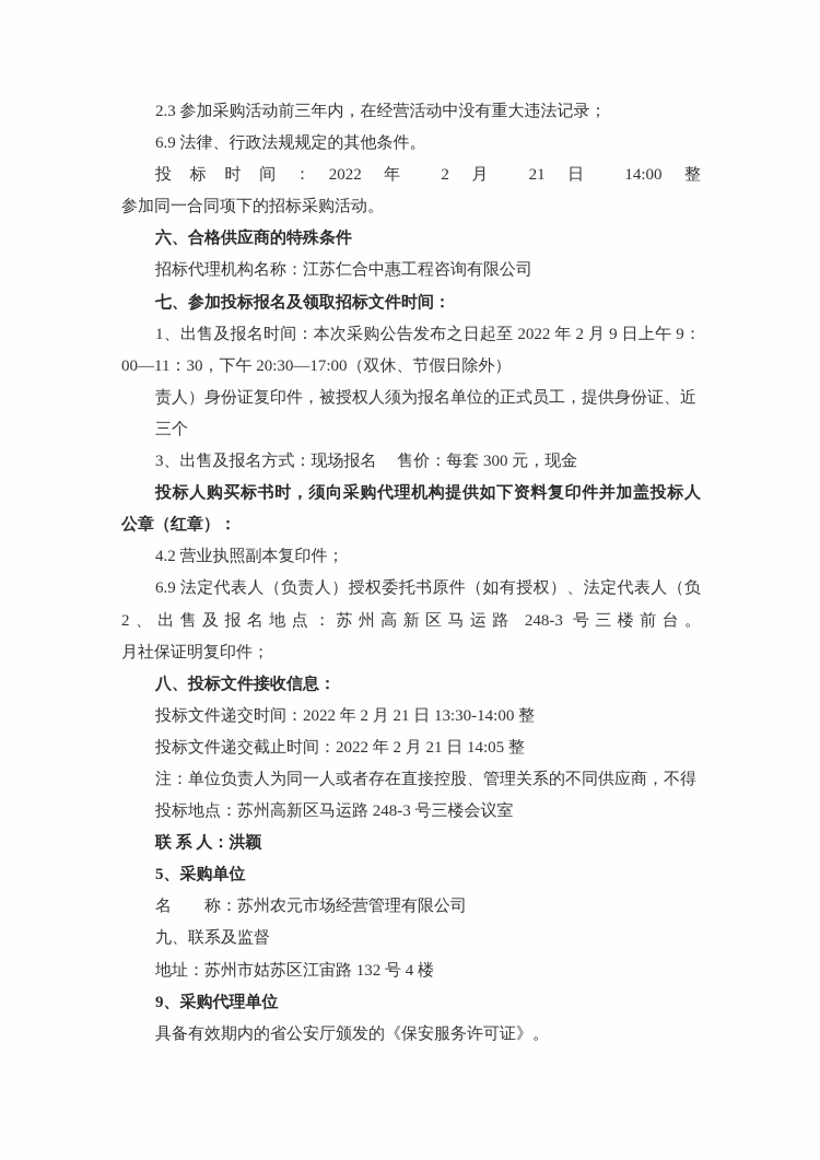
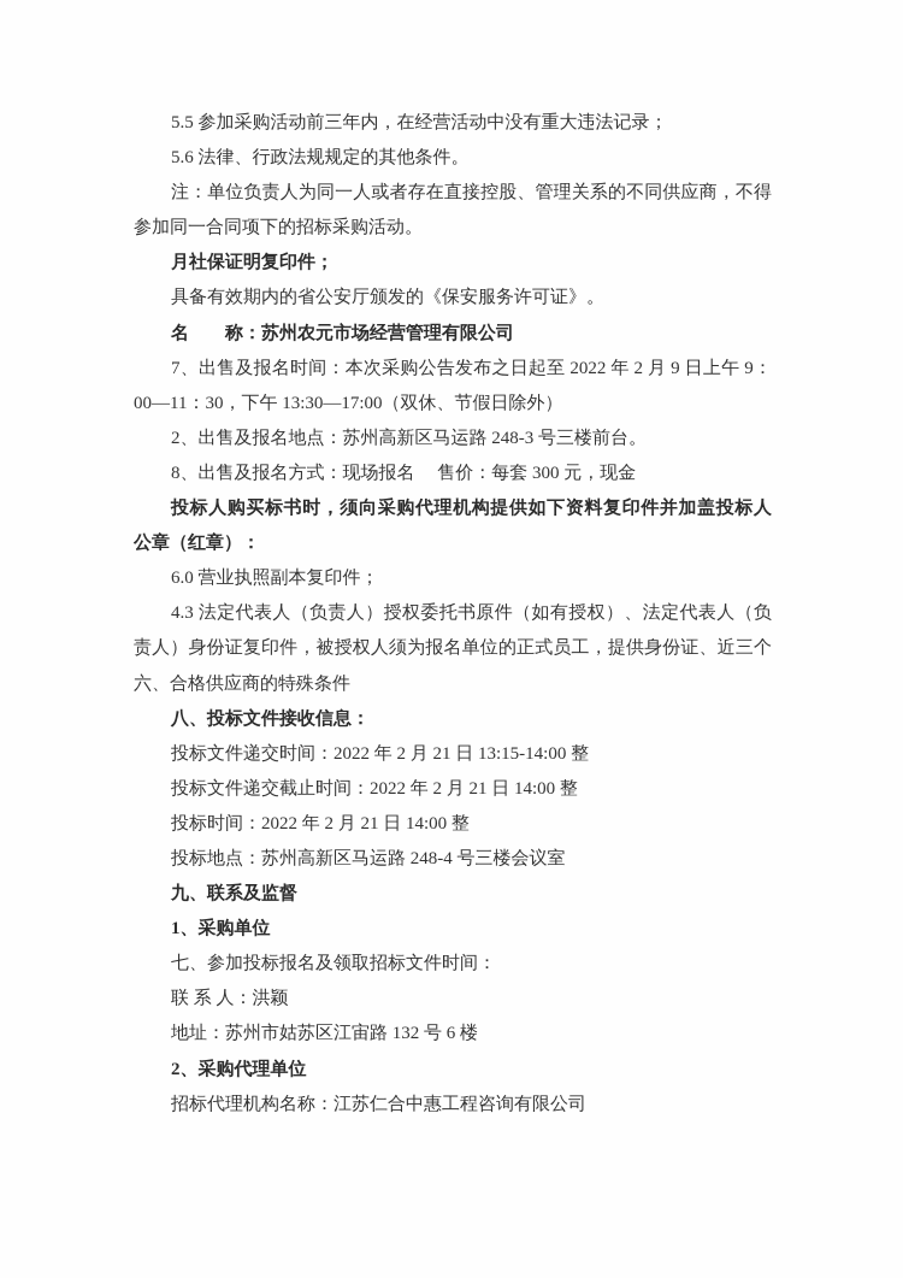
- 2.3 参加采购活动前三年内，在经营活动中没有重大违法记录；
+ 5.5 参加采购活动前三年内，在经营活动中没有重大违法记录；
- 6.9 法律、行政法规规定的其他条件。
+ 5.6 法律、行政法规规定的其他条件。
- 投标时间：2022 年 2 月 21 日 14:00 整
+ 注：单位负责人为同一人或者存在直接控股、管理关系的不同供应商，不得
  参加同一合同项下的招标采购活动。
- 六、合格供应商的特殊条件
+ 月社保证明复印件；
- 招标代理机构名称：江苏仁合中惠工程咨询有限公司
+ 具备有效期内的省公安厅颁发的《保安服务许可证》。
- 七、参加投标报名及领取招标文件时间：
+ 名 称：苏州农元市场经营管理有限公司
- 1、出售及报名时间：本次采购公告发布之日起至 2022 年 2 月 9 日上午 9：
+ 7、出售及报名时间：本次采购公告发布之日起至 2022 年 2 月 9 日上午 9：
- 00—11：30，下午 20:30—17:00（双休、节假日除外）
+ 00—11：30，下午 13:30—17:00（双休、节假日除外）
- 责人）身份证复印件，被授权人须为报名单位的正式员工，提供身份证、近三个
+ 2、出售及报名地点：苏州高新区马运路 248-3 号三楼前台。
- 3、出售及报名方式：现场报名 售价：每套 300 元，现金
+ 8、出售及报名方式：现场报名 售价：每套 300 元，现金
  投标人购买标书时，须向采购代理机构提供如下资料复印件并加盖投标人
  公章（红章）：
- 4.2 营业执照副本复印件；
+ 6.0 营业执照副本复印件；
- 6.9 法定代表人（负责人）授权委托书原件（如有授权）、法定代表人（负
+ 4.3 法定代表人（负责人）授权委托书原件（如有授权）、法定代表人（负
- 2、出售及报名地点：苏州高新区马运路 248-3 号三楼前台。
+ 责人）身份证复印件，被授权人须为报名单位的正式员工，提供身份证、近三个
- 月社保证明复印件；
+ 六、合格供应商的特殊条件
  八、投标文件接收信息：
- 投标文件递交时间：2022 年 2 月 21 日 13:30-14:00 整
+ 投标文件递交时间：2022 年 2 月 21 日 13:15-14:00 整
- 投标文件递交截止时间：2022 年 2 月 21 日 14:05 整
+ 投标文件递交截止时间：2022 年 2 月 21 日 14:00 整
- 注：单位负责人为同一人或者存在直接控股、管理关系的不同供应商，不得
+ 投标时间：2022 年 2 月 21 日 14:00 整
- 投标地点：苏州高新区马运路 248-3 号三楼会议室
+ 投标地点：苏州高新区马运路 248-4 号三楼会议室
- 联 系 人：洪颖
+ 九、联系及监督
- 5、采购单位
+ 1、采购单位
- 名 称：苏州农元市场经营管理有限公司
+ 七、参加投标报名及领取招标文件时间：
- 九、联系及监督
+ 联 系 人：洪颖
- 地址：苏州市姑苏区江宙路 132 号 4 楼
+ 地址：苏州市姑苏区江宙路 132 号 6 楼
- 9、采购代理单位
+ 2、采购代理单位
- 具备有效期内的省公安厅颁发的《保安服务许可证》。
+ 招标代理机构名称：江苏仁合中惠工程咨询有限公司
